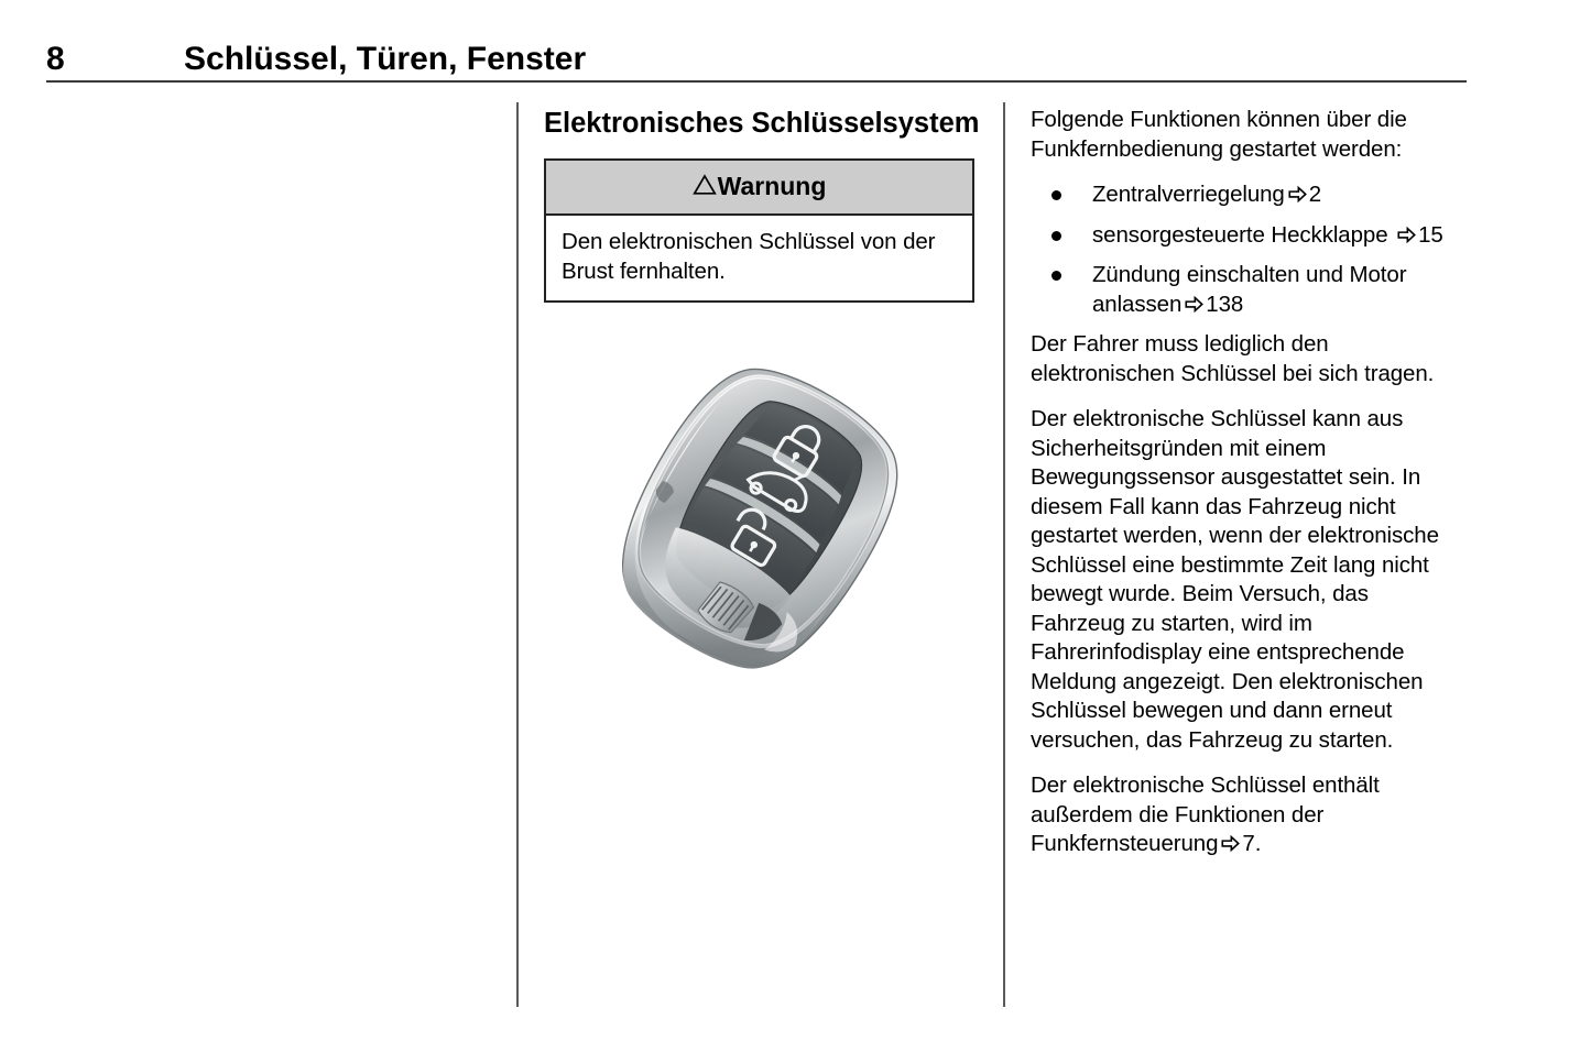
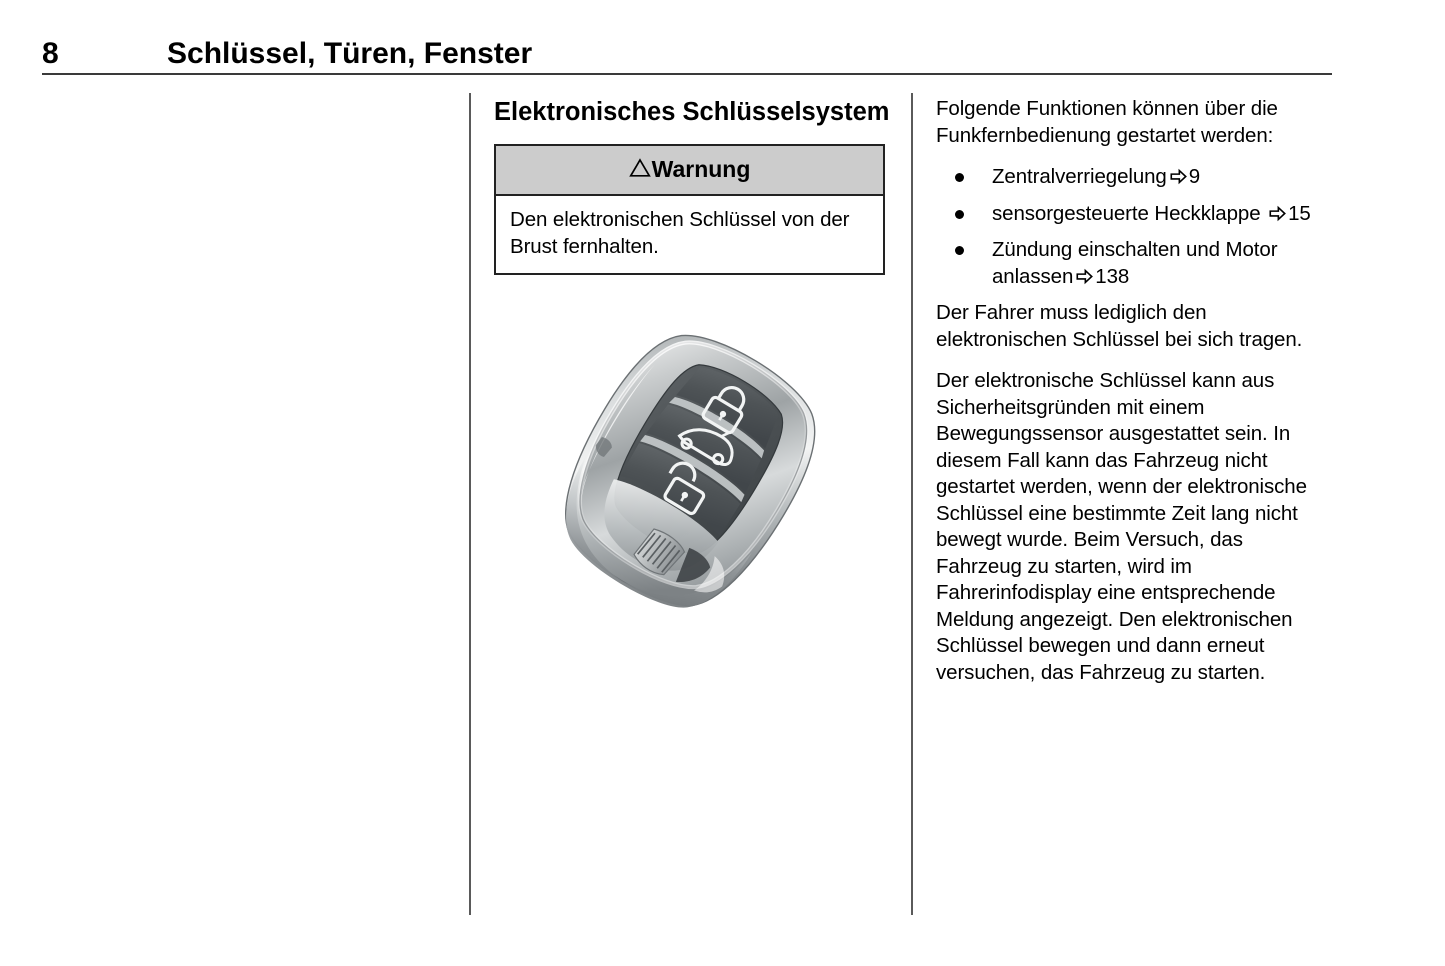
  8
  Schlüssel, Türen, Fenster
  Elektronisches Schlüsselsystem
  Warnung
  Den elektronischen Schlüssel von der Brust fernhalten.
  Folgende Funktionen können über die Funkfernbedienung gestartet werden:
- Zentralverriegelung 2
+ Zentralverriegelung 9
  sensorgesteuerte Heckklappe 15
  Zündung einschalten und Motor anlassen 138
  Der Fahrer muss lediglich den elektronischen Schlüssel bei sich tragen.
  Der elektronische Schlüssel kann aus Sicherheitsgründen mit einem Bewegungssensor ausgestattet sein. In diesem Fall kann das Fahrzeug nicht gestartet werden, wenn der elektronische Schlüssel eine bestimmte Zeit lang nicht bewegt wurde. Beim Versuch, das Fahrzeug zu starten, wird im Fahrerinfodisplay eine entsprechende Meldung angezeigt. Den elektronischen Schlüssel bewegen und dann erneut versuchen, das Fahrzeug zu starten.
- Der elektronische Schlüssel enthält außerdem die Funktionen der Funkfernsteuerung 7.
